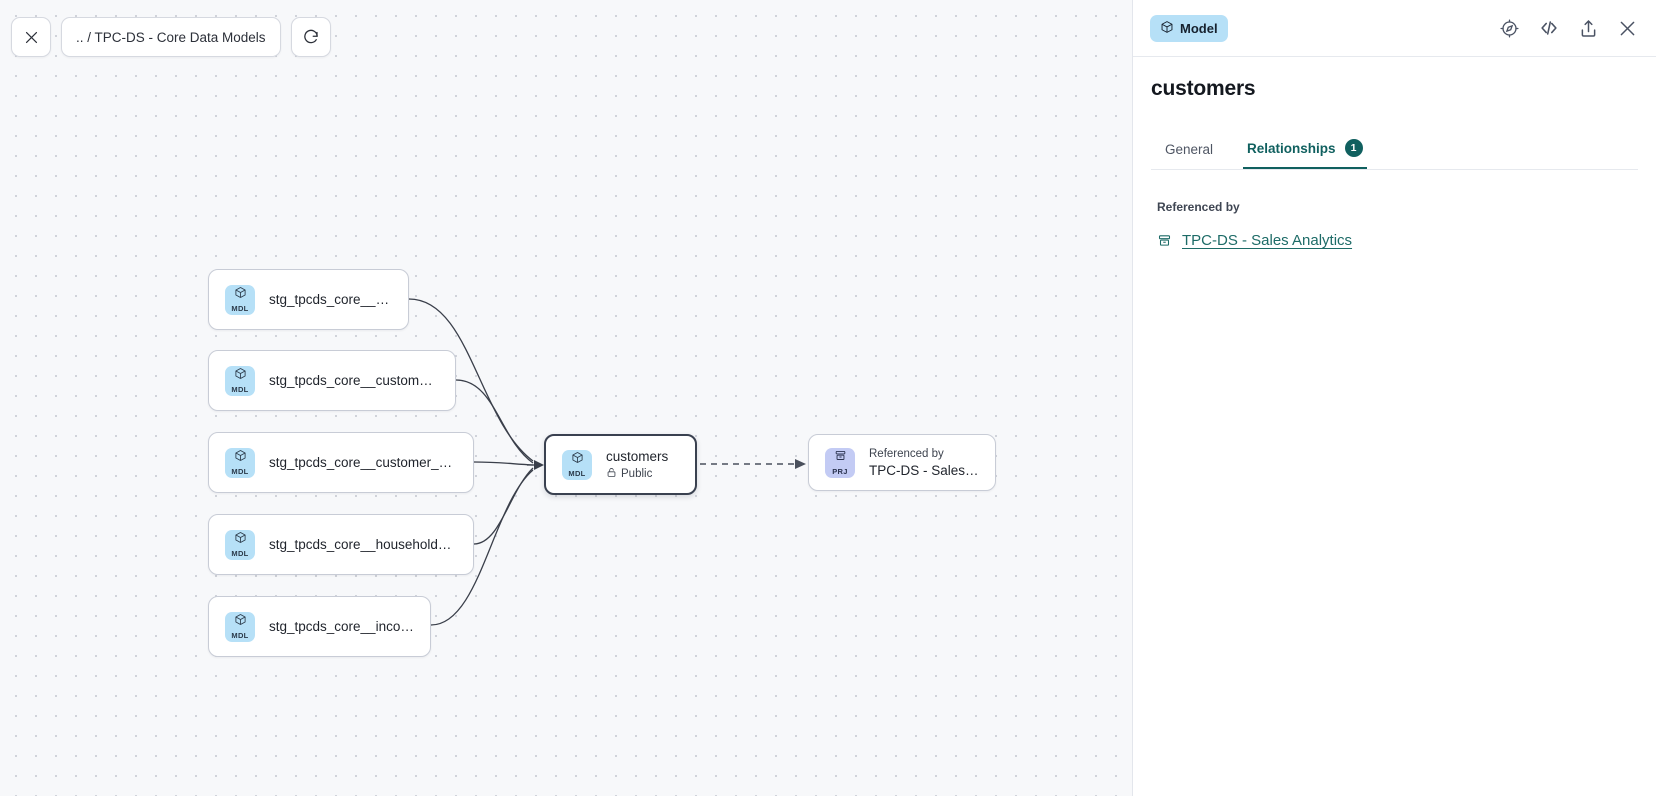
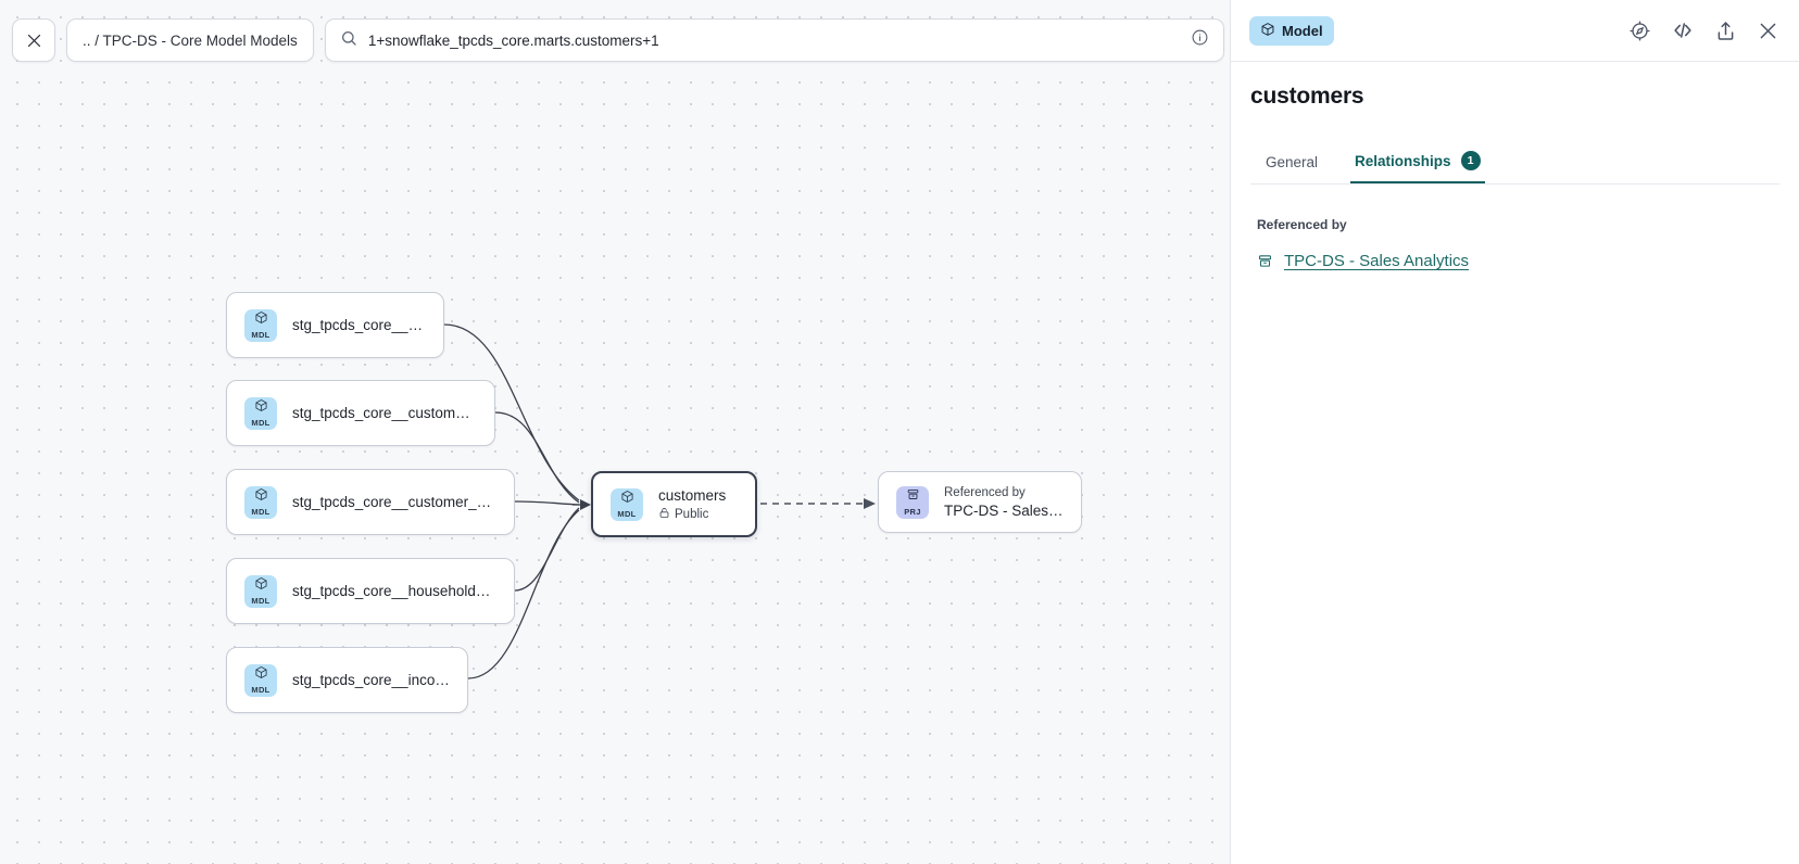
- .. / TPC-DS - Core Data Models
+ .. / TPC-DS - Core Model Models
+ 1+snowflake_tpcds_core.marts.customers+1
  MDL
  stg_tpcds_core__cu
  MDL
  stg_tpcds_core__customer_
  MDL
  stg_tpcds_core__customer_de
  MDL
  stg_tpcds_core__household_de
  MDL
  stg_tpcds_core__incom
  MDL
  customers
  Public
  PRJ
  Referenced by
  Model
  customers
  General
  Relationships
  1
  Referenced by
  TPC-DS - Sales Analytics
